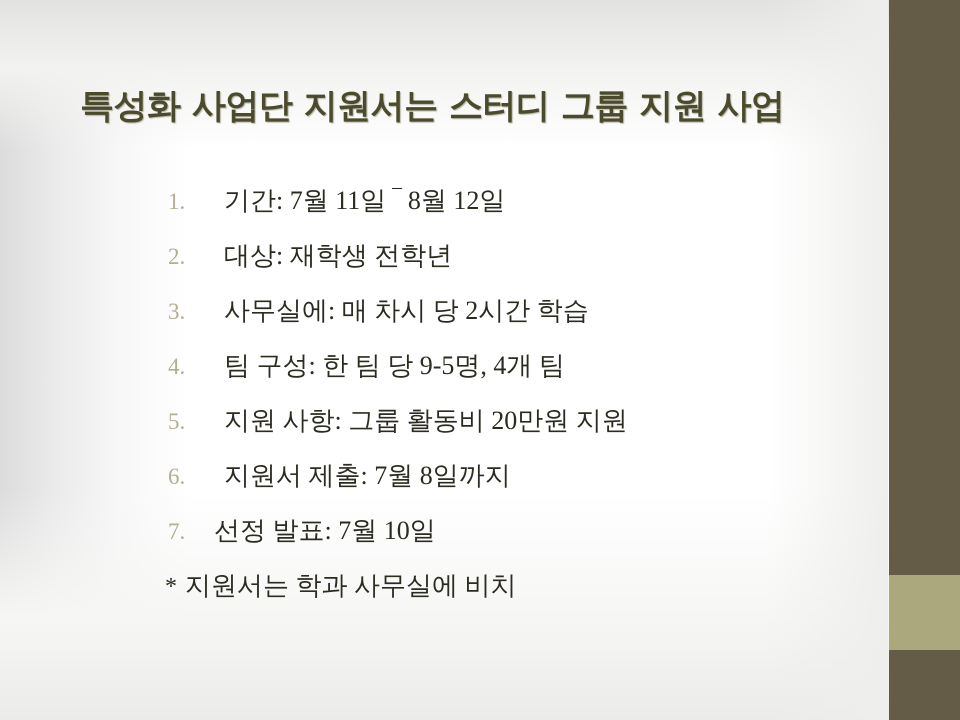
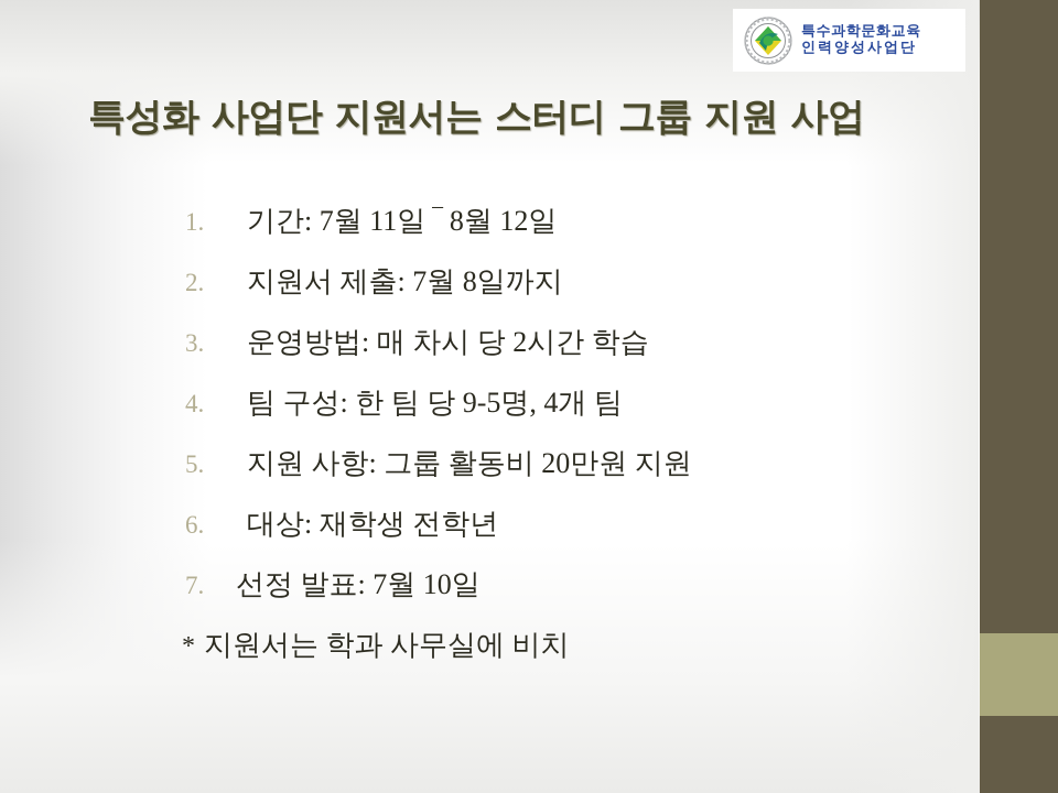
+ 특수과학문화교육
+ 인력양성사업단
  특성화 사업단 지원서는 스터디 그룹 지원 사업
  1.
  기간: 7월 11일 ‾ 8월 12일
  2.
- 대상: 재학생 전학년
+ 지원서 제출: 7월 8일까지
  3.
- 사무실에: 매 차시 당 2시간 학습
+ 운영방법: 매 차시 당 2시간 학습
  4.
  팀 구성: 한 팀 당 9-5명, 4개 팀
  5.
  지원 사항: 그룹 활동비 20만원 지원
  6.
- 지원서 제출: 7월 8일까지
+ 대상: 재학생 전학년
  7.
  선정 발표: 7월 10일
  *
  지원서는 학과 사무실에 비치
